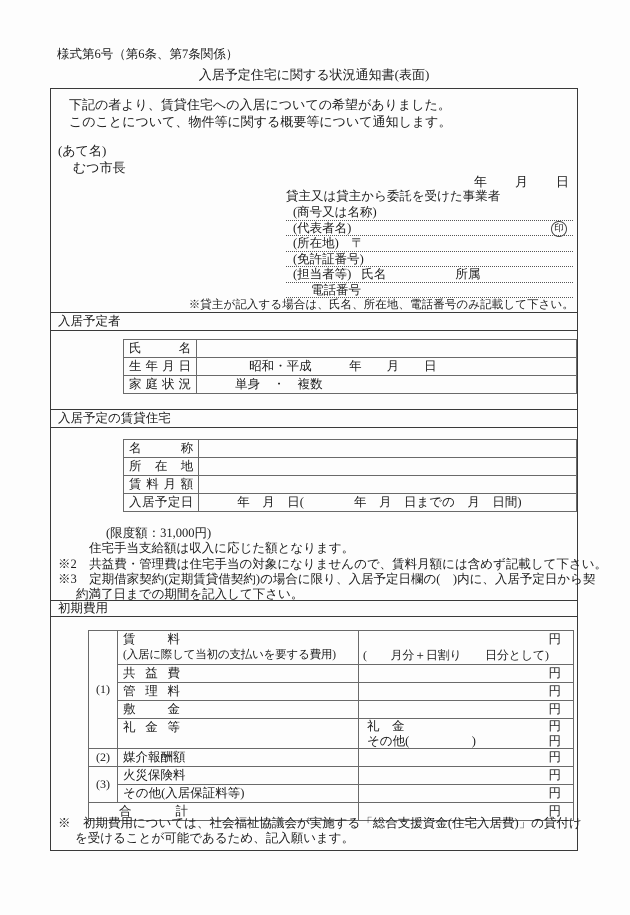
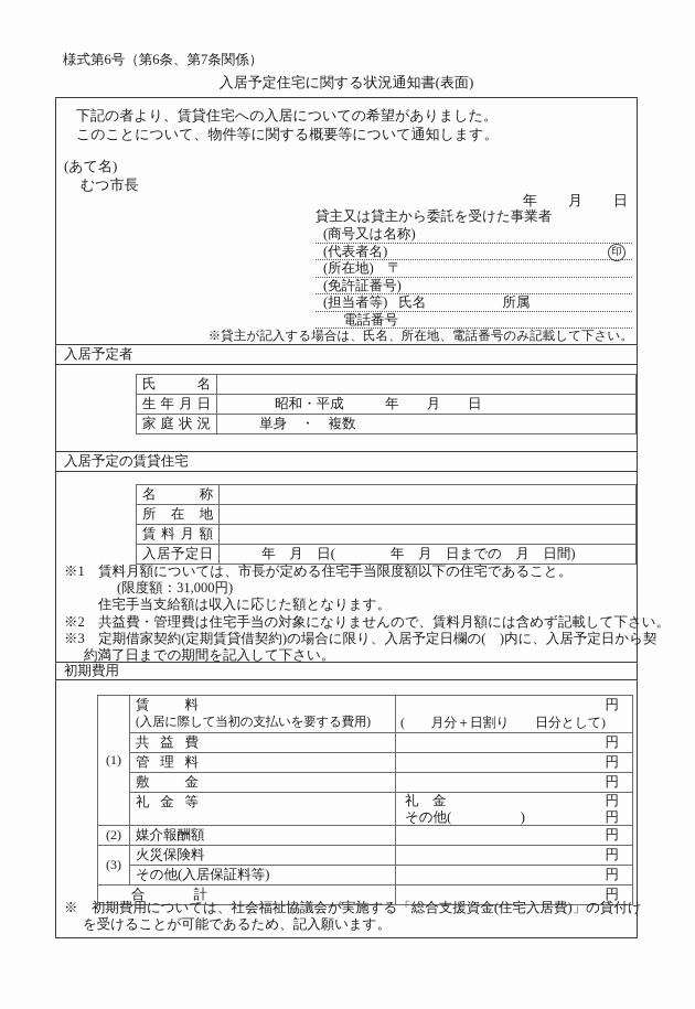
  様式第6号（第6条、第7条関係）
  入居予定住宅に関する状況通知書(表面)
  下記の者より、賃貸住宅への入居についての希望がありました。
  このことについて、物件等に関する概要等について通知します。
  (あて名)
  むつ市長
  年
  月
  日
  貸主又は貸主から委託を受けた事業者
  (商号又は名称)
  (代表者名)
  印
  (所在地) 〒
  (免許証番号)
  (担当者等)
  氏名
  所属
  電話番号
  ※貸主が記入する場合は、氏名、所在地、電話番号のみ記載して下さい。
  入居予定者
  氏 名
  生 年 月 日	昭和・平成 年 月 日
  家 庭 状 況	単身 ・ 複数
  入居予定の賃貸住宅
  名 称
  所 在 地
  賃 料 月 額
  入居予定日	年 月 日( 年 月 日までの 月 日間)
+ ※1 賃料月額については、市長が定める住宅手当限度額以下の住宅であること。
  (限度額：31,000円)
  住宅手当支給額は収入に応じた額となります。
  ※2 共益費・管理費は住宅手当の対象になりませんので、賃料月額には含めず記載して下さい。
  ※3 定期借家契約(定期賃貸借契約)の場合に限り、入居予定日欄の( )内に、入居予定日から契
  約満了日までの期間を記入して下さい。
  初期費用
  (1)	賃 料 (入居に際して当初の支払いを要する費用)	円 ( 月分＋日割り 日分として)
  共 益 費	円
  管 理 料	円
  敷 金	円
  礼 金 等	礼 金 円 その他( ) 円
  (2)	媒介報酬額	円
  (3)	火災保険料	円
  その他(入居保証料等)	円
  合 計	円
  ※ 初期費用については、社会福祉協議会が実施する「総合支援資金(住宅入居費)」の貸付け
  を受けることが可能であるため、記入願います。
